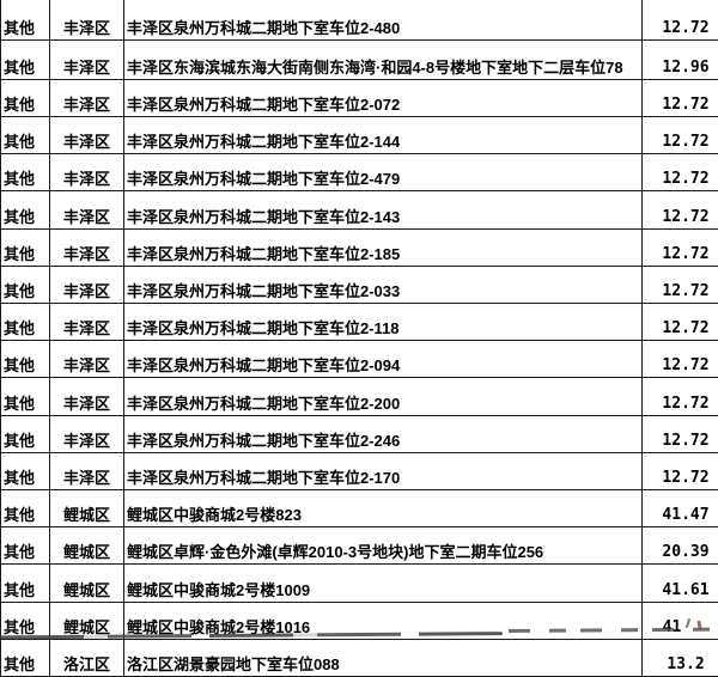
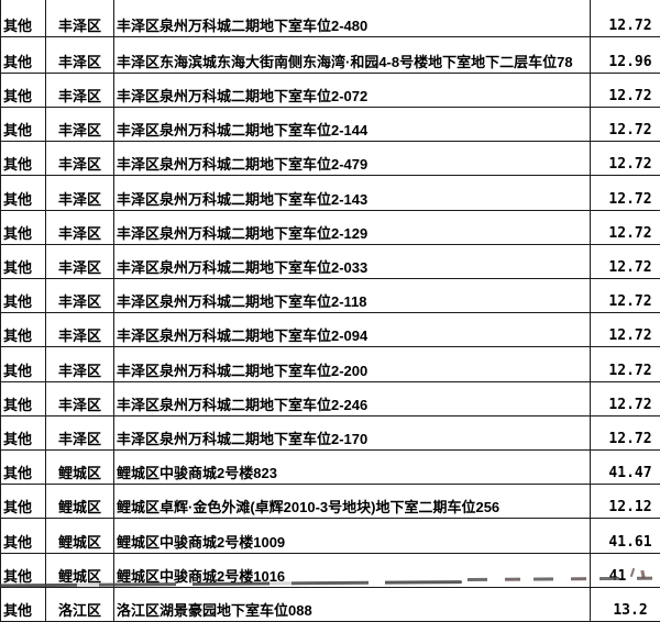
  其他	丰泽区	丰泽区泉州万科城二期地下室车位2-480	12.72
  其他	丰泽区	丰泽区东海滨城东海大街南侧东海湾·和园4-8号楼地下室地下二层车位78	12.96
  其他	丰泽区	丰泽区泉州万科城二期地下室车位2-072	12.72
  其他	丰泽区	丰泽区泉州万科城二期地下室车位2-144	12.72
  其他	丰泽区	丰泽区泉州万科城二期地下室车位2-479	12.72
  其他	丰泽区	丰泽区泉州万科城二期地下室车位2-143	12.72
- 其他	丰泽区	丰泽区泉州万科城二期地下室车位2-185	12.72
+ 其他	丰泽区	丰泽区泉州万科城二期地下室车位2-129	12.72
  其他	丰泽区	丰泽区泉州万科城二期地下室车位2-033	12.72
  其他	丰泽区	丰泽区泉州万科城二期地下室车位2-118	12.72
  其他	丰泽区	丰泽区泉州万科城二期地下室车位2-094	12.72
  其他	丰泽区	丰泽区泉州万科城二期地下室车位2-200	12.72
  其他	丰泽区	丰泽区泉州万科城二期地下室车位2-246	12.72
  其他	丰泽区	丰泽区泉州万科城二期地下室车位2-170	12.72
  其他	鲤城区	鲤城区中骏商城2号楼823	41.47
- 其他	鲤城区	鲤城区卓辉·金色外滩(卓辉2010-3号地块)地下室二期车位256	20.39
+ 其他	鲤城区	鲤城区卓辉·金色外滩(卓辉2010-3号地块)地下室二期车位256	12.12
  其他	鲤城区	鲤城区中骏商城2号楼1009	41.61
  其他	鲤城区	鲤城区中骏商城2号楼1016	41
  其他	洛江区	洛江区湖景豪园地下室车位088	13.2
